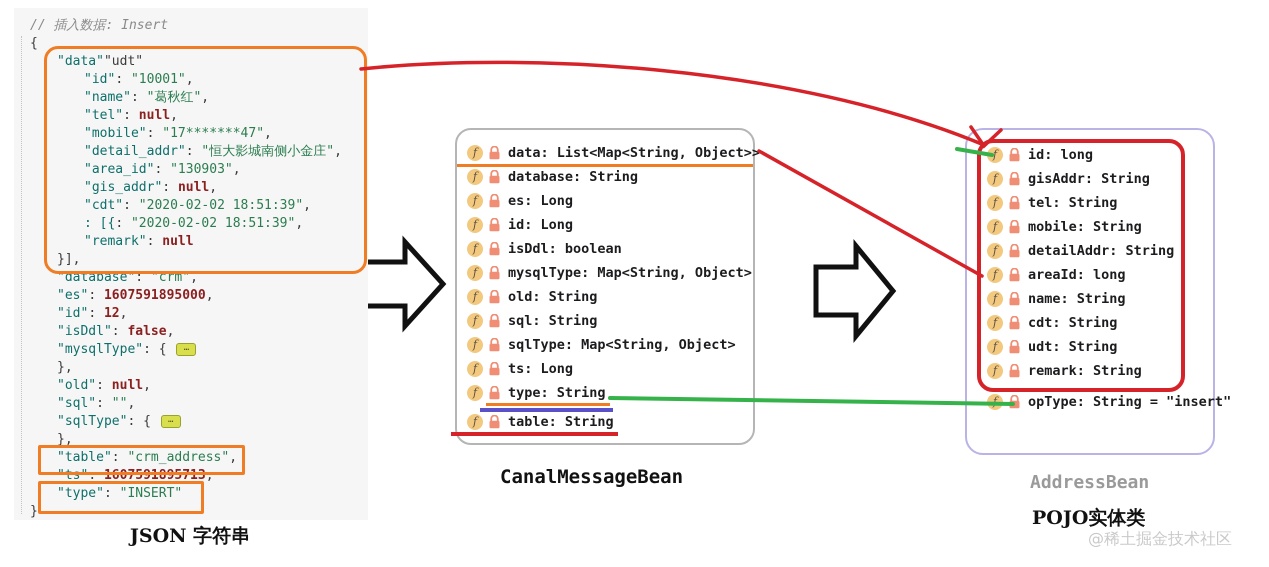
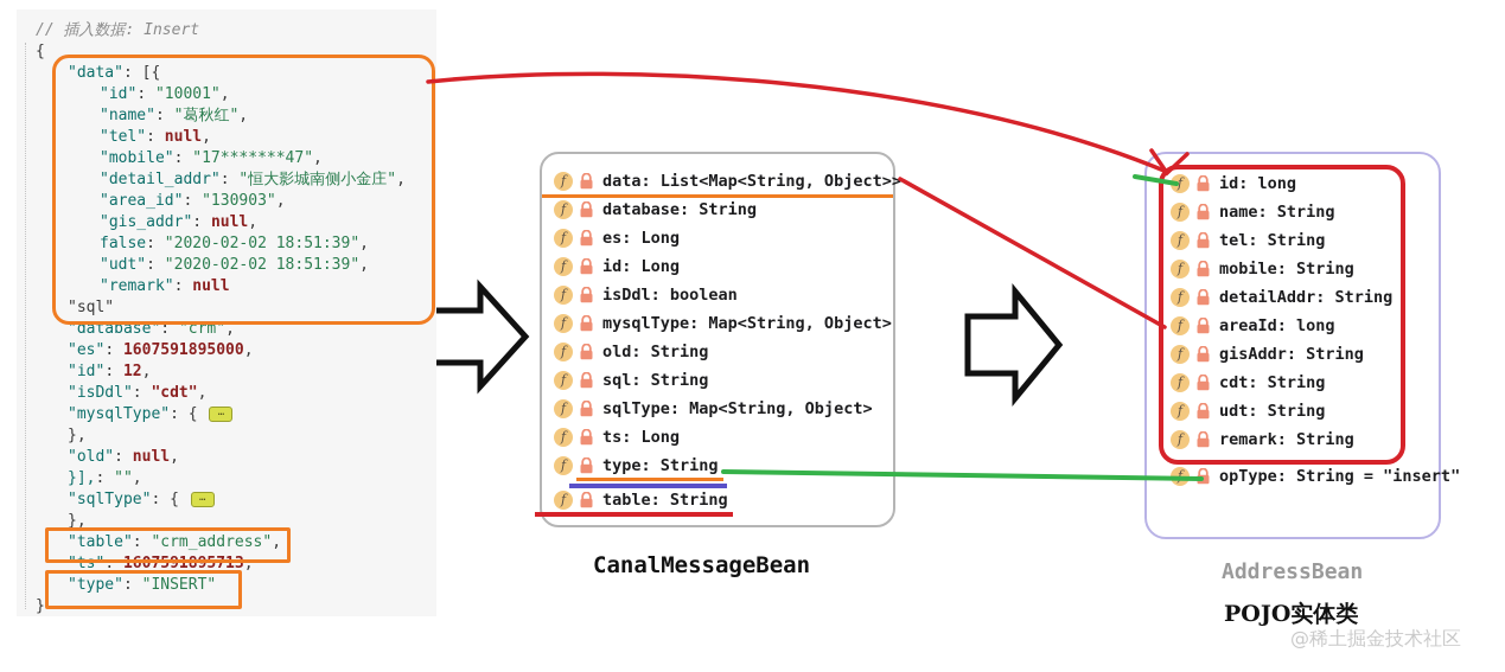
  // 插入数据: Insert
  {
- "data""udt"
+ "data": [{
  "id": "10001",
  "name": "葛秋红",
  "tel": null,
  "mobile": "17*******47",
  "detail_addr": "恒大影城南侧小金庄",
  "area_id": "130903",
  "gis_addr": null,
- "cdt": "2020-02-02 18:51:39",
+ false: "2020-02-02 18:51:39",
- : [{: "2020-02-02 18:51:39",
+ "udt": "2020-02-02 18:51:39",
  "remark": null
- }],
+ "sql"
  "database": "crm",
  "es": 1607591895000,
  "id": 12,
- "isDdl": false,
+ "isDdl": "cdt",
  "mysqlType": { …
  },
  "old": null,
- "sql": "",
+ }],: "",
  "sqlType": { …
  },
  "table": "crm_address",
  "ts": 1607591895713,
  "type": "INSERT"
  }
- JSON 字符串
  f
  data: List<Map<String, Object>>
  f
  database: String
  f
  es: Long
  f
  id: Long
  f
  isDdl: boolean
  f
  mysqlType: Map<String, Object>
  f
  old: String
  f
  sql: String
  f
  sqlType: Map<String, Object>
  f
  ts: Long
  f
  type: String
  f
  table: String
  CanalMessageBean
  f
  id: long
  f
- gisAddr: String
+ name: String
  f
  tel: String
  f
  mobile: String
  f
  detailAddr: String
  f
  areaId: long
  f
- name: String
+ gisAddr: String
  f
  cdt: String
  f
  udt: String
  f
  remark: String
  f
  opType: String = "insert"
  AddressBean
  POJO实体类
  @稀土掘金技术社区
